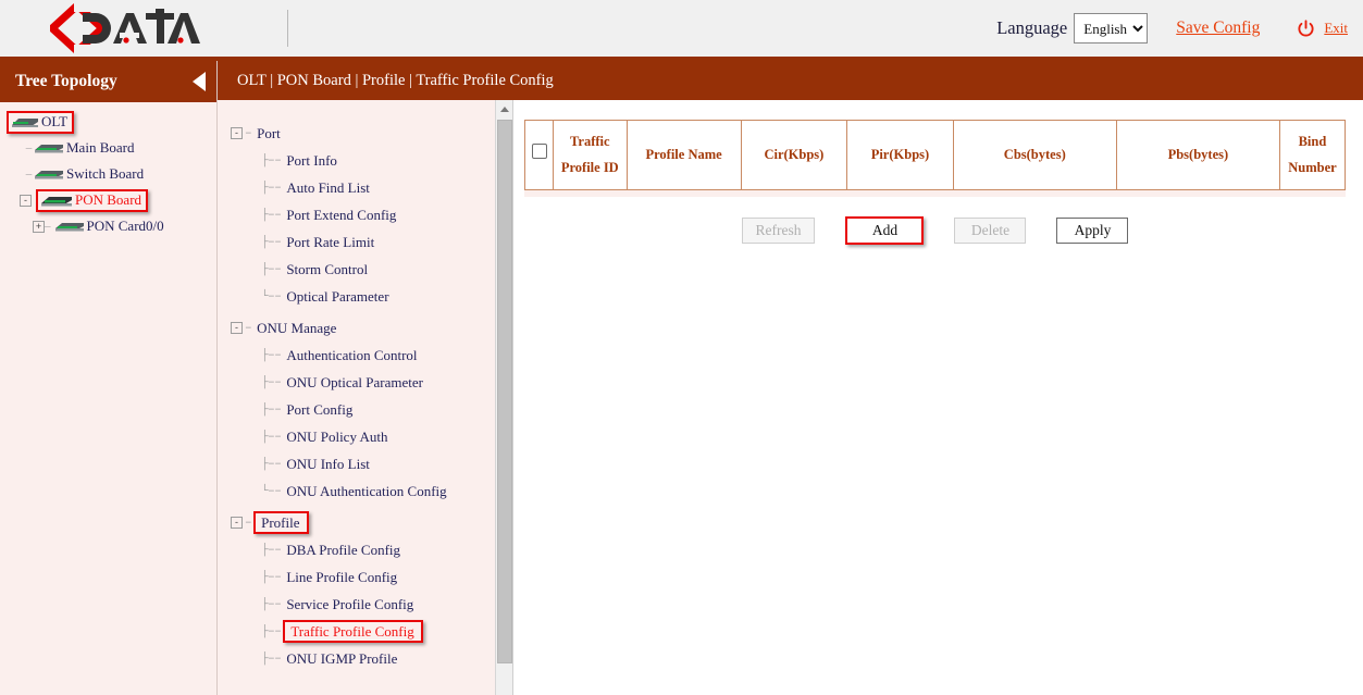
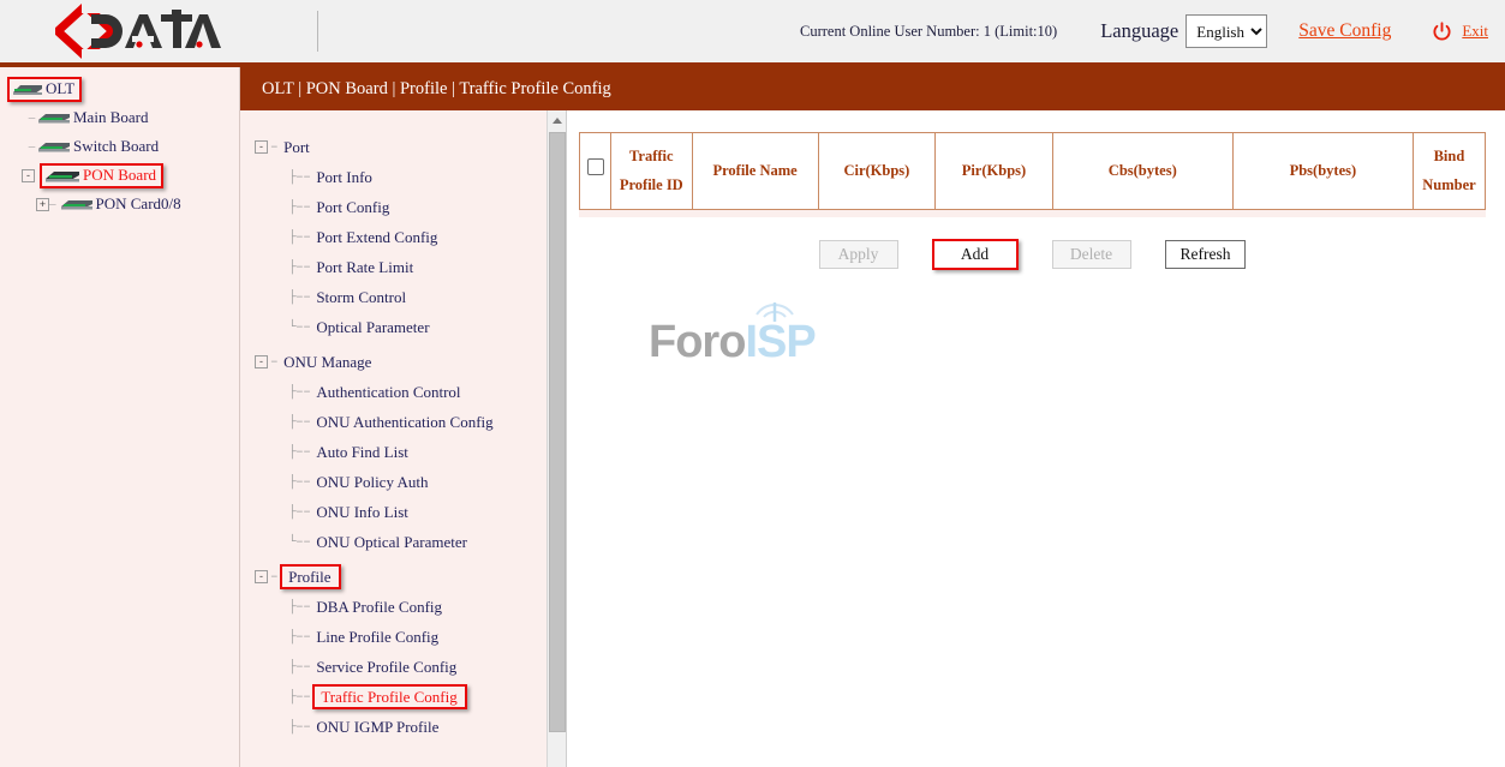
+ Current Online User Number: 1 (Limit:10)
  Language
  English
  Save Config
  Exit
- Tree Topology
  OLT
  –
  Main Board
  –
  Switch Board
  -
  PON Board
  +
  –
- PON Card0/0
+ PON Card0/8
  OLT | PON Board | Profile | Traffic Profile Config
  -
  –
  Port
  ├––
  Port Info
  ├––
- Auto Find List
+ Port Config
  ├––
  Port Extend Config
  ├––
  Port Rate Limit
  ├––
  Storm Control
  └––
  Optical Parameter
  -
  –
  ONU Manage
  ├––
  Authentication Control
  ├––
- ONU Optical Parameter
+ ONU Authentication Config
  ├––
- Port Config
+ Auto Find List
  ├––
  ONU Policy Auth
  ├––
  ONU Info List
  └––
- ONU Authentication Config
+ ONU Optical Parameter
  -
  –
  Profile
  ├––
  DBA Profile Config
  ├––
  Line Profile Config
  ├––
  Service Profile Config
  ├––
  Traffic Profile Config
  ├––
  ONU IGMP Profile
  	Traffic Profile ID	Profile Name	Cir(Kbps)	Pir(Kbps)	Cbs(bytes)	Pbs(bytes)	Bind Number
- Refresh
+ Apply
  Add
  Delete
- Apply
+ Refresh
+ Foro
+ ISP
